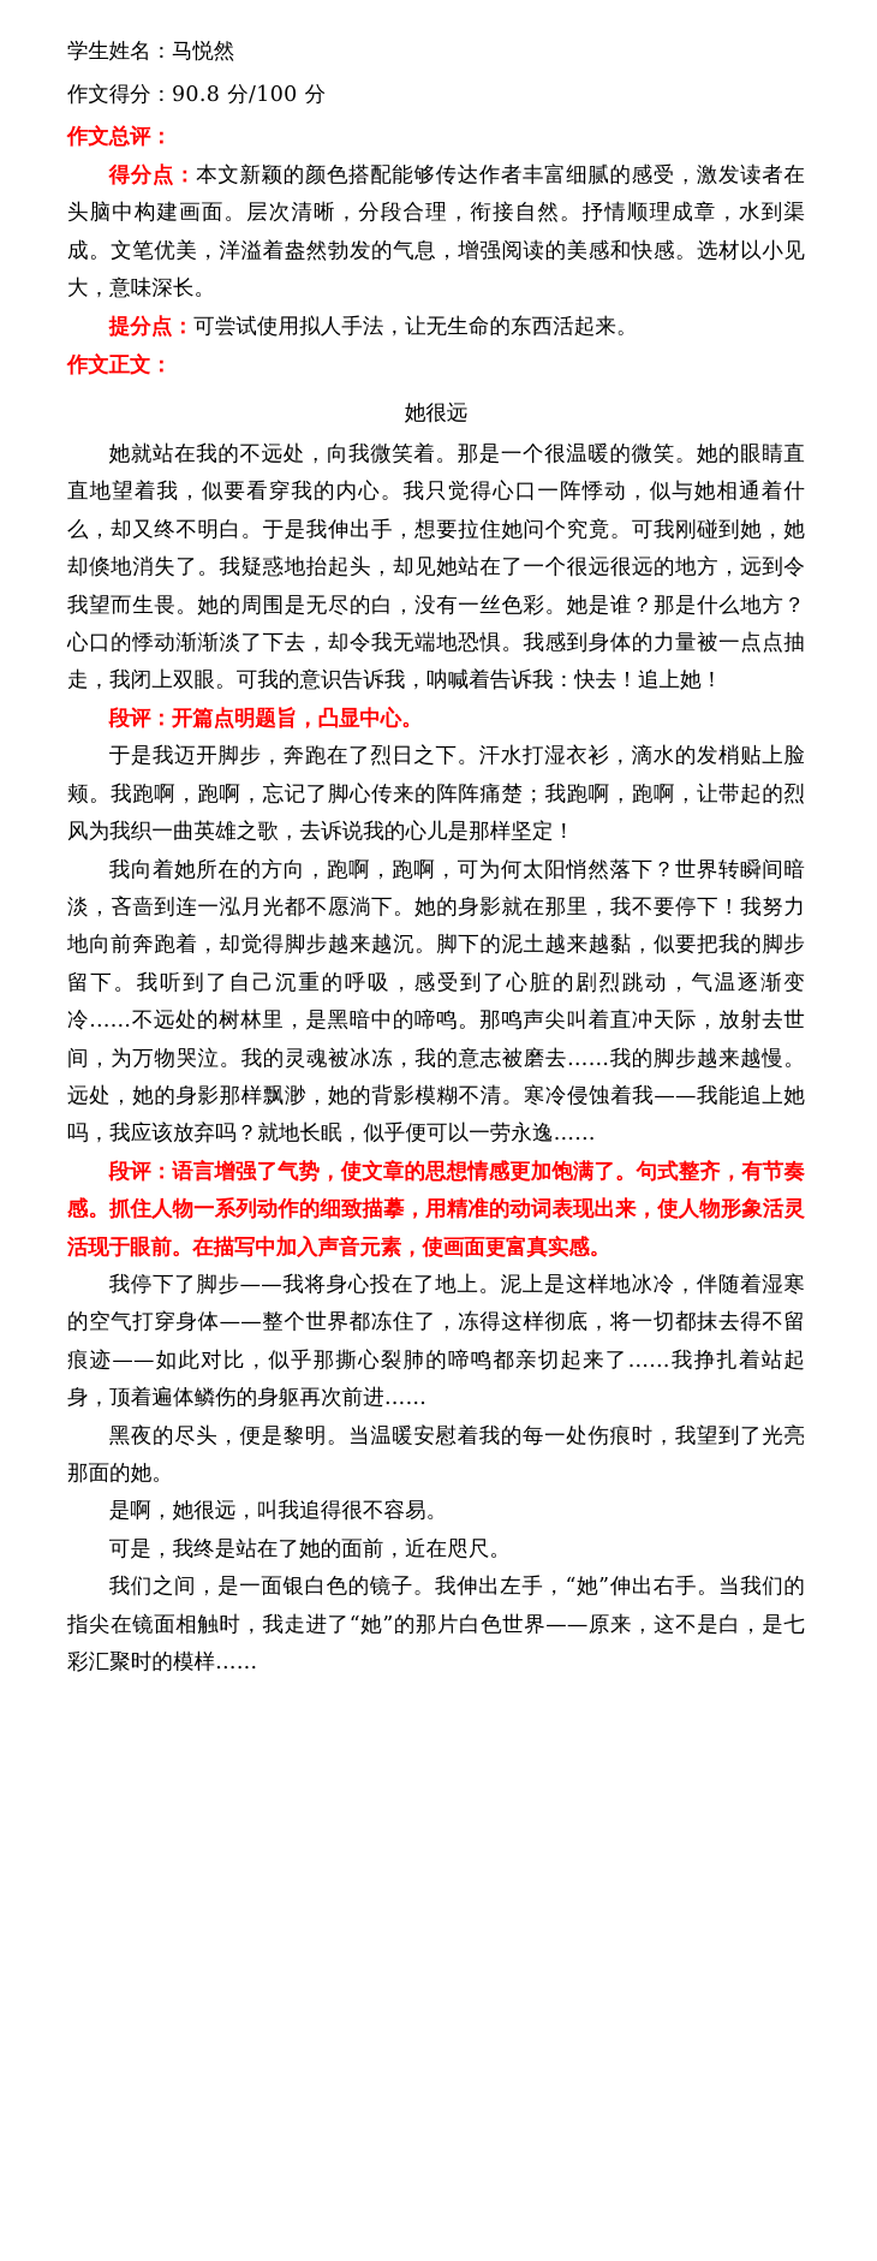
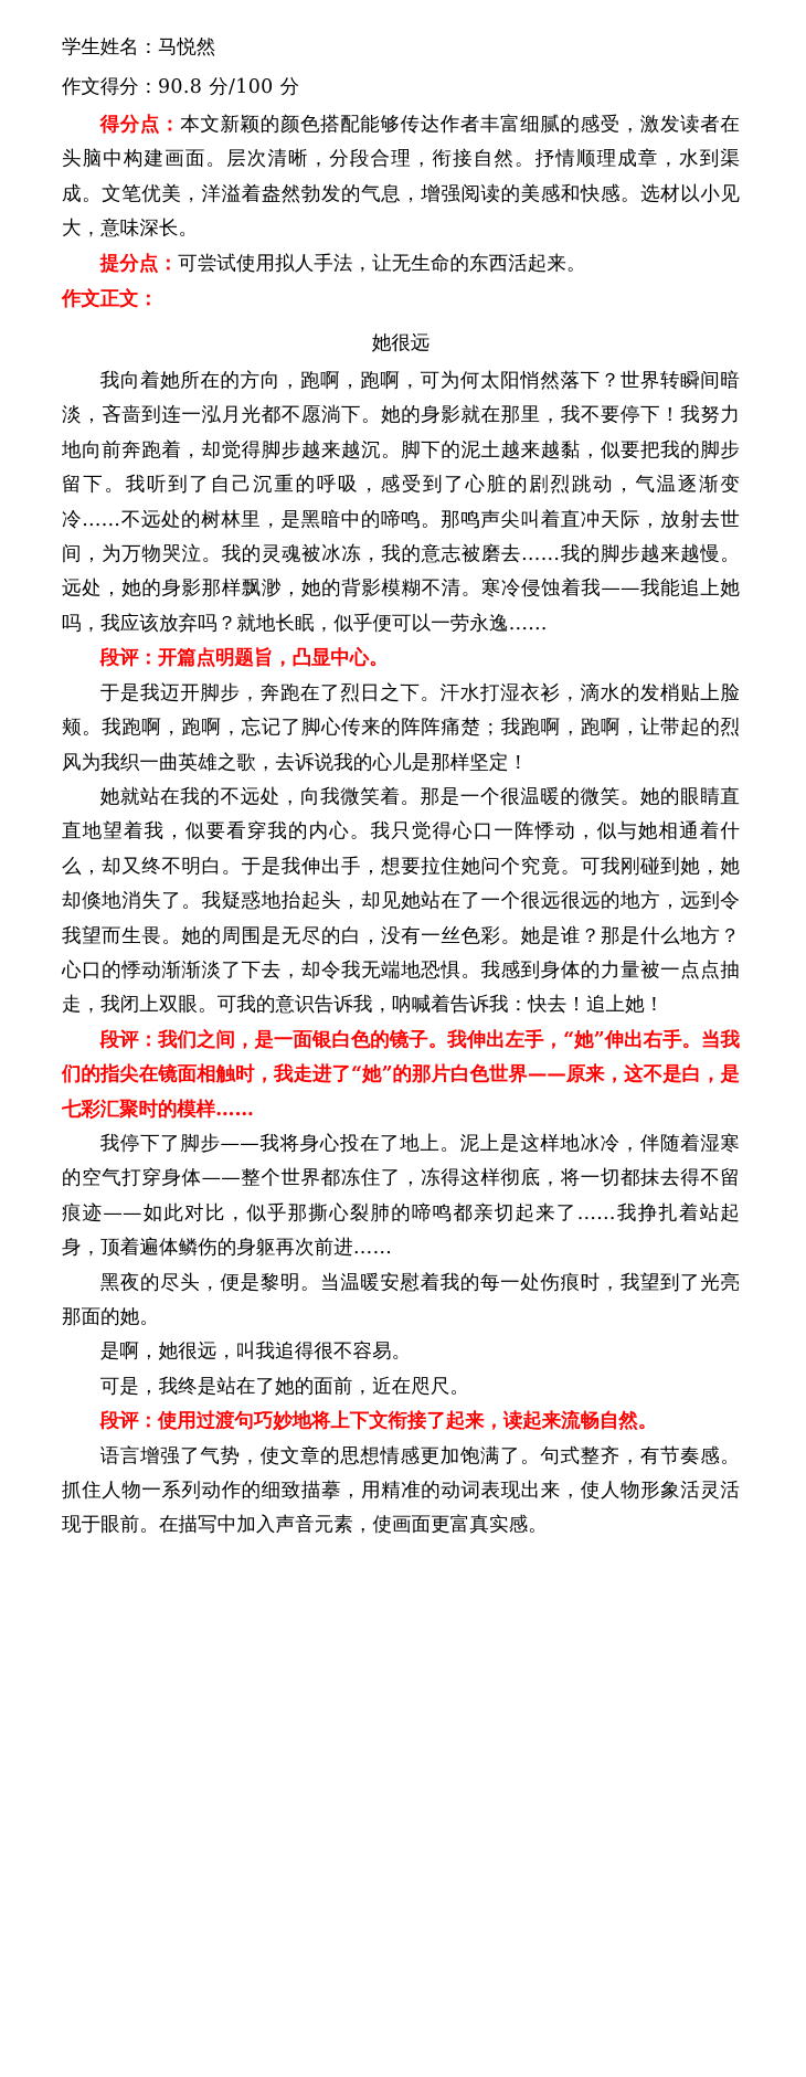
  学生姓名：马悦然
  作文得分：90.8 分/100 分
- 作文总评：
  得分点：本文新颖的颜色搭配能够传达作者丰富细腻的感受，激发读者在头脑中构建画面。层次清晰，分段合理，衔接自然。抒情顺理成章，水到渠成。文笔优美，洋溢着盎然勃发的气息，增强阅读的美感和快感。选材以小见大，意味深长。
  提分点：可尝试使用拟人手法，让无生命的东西活起来。
  作文正文：
  她很远
- 她就站在我的不远处，向我微笑着。那是一个很温暖的微笑。她的眼睛直直地望着我，似要看穿我的内心。我只觉得心口一阵悸动，似与她相通着什么，却又终不明白。于是我伸出手，想要拉住她问个究竟。可我刚碰到她，她却倏地消失了。我疑惑地抬起头，却见她站在了一个很远很远的地方，远到令我望而生畏。她的周围是无尽的白，没有一丝色彩。她是谁？那是什么地方？心口的悸动渐渐淡了下去，却令我无端地恐惧。我感到身体的力量被一点点抽走，我闭上双眼。可我的意识告诉我，呐喊着告诉我：快去！追上她！
+ 我向着她所在的方向，跑啊，跑啊，可为何太阳悄然落下？世界转瞬间暗淡，吝啬到连一泓月光都不愿淌下。她的身影就在那里，我不要停下！我努力地向前奔跑着，却觉得脚步越来越沉。脚下的泥土越来越黏，似要把我的脚步留下。我听到了自己沉重的呼吸，感受到了心脏的剧烈跳动，气温逐渐变冷……不远处的树林里，是黑暗中的啼鸣。那鸣声尖叫着直冲天际，放射去世间，为万物哭泣。我的灵魂被冰冻，我的意志被磨去……我的脚步越来越慢。远处，她的身影那样飘渺，她的背影模糊不清。寒冷侵蚀着我——我能追上她吗，我应该放弃吗？就地长眠，似乎便可以一劳永逸……
  段评：开篇点明题旨，凸显中心。
  于是我迈开脚步，奔跑在了烈日之下。汗水打湿衣衫，滴水的发梢贴上脸颊。我跑啊，跑啊，忘记了脚心传来的阵阵痛楚；我跑啊，跑啊，让带起的烈风为我织一曲英雄之歌，去诉说我的心儿是那样坚定！
- 我向着她所在的方向，跑啊，跑啊，可为何太阳悄然落下？世界转瞬间暗淡，吝啬到连一泓月光都不愿淌下。她的身影就在那里，我不要停下！我努力地向前奔跑着，却觉得脚步越来越沉。脚下的泥土越来越黏，似要把我的脚步留下。我听到了自己沉重的呼吸，感受到了心脏的剧烈跳动，气温逐渐变冷……不远处的树林里，是黑暗中的啼鸣。那鸣声尖叫着直冲天际，放射去世间，为万物哭泣。我的灵魂被冰冻，我的意志被磨去……我的脚步越来越慢。远处，她的身影那样飘渺，她的背影模糊不清。寒冷侵蚀着我——我能追上她吗，我应该放弃吗？就地长眠，似乎便可以一劳永逸……
+ 她就站在我的不远处，向我微笑着。那是一个很温暖的微笑。她的眼睛直直地望着我，似要看穿我的内心。我只觉得心口一阵悸动，似与她相通着什么，却又终不明白。于是我伸出手，想要拉住她问个究竟。可我刚碰到她，她却倏地消失了。我疑惑地抬起头，却见她站在了一个很远很远的地方，远到令我望而生畏。她的周围是无尽的白，没有一丝色彩。她是谁？那是什么地方？心口的悸动渐渐淡了下去，却令我无端地恐惧。我感到身体的力量被一点点抽走，我闭上双眼。可我的意识告诉我，呐喊着告诉我：快去！追上她！
- 段评：语言增强了气势，使文章的思想情感更加饱满了。句式整齐，有节奏感。抓住人物一系列动作的细致描摹，用精准的动词表现出来，使人物形象活灵活现于眼前。在描写中加入声音元素，使画面更富真实感。
+ 段评：我们之间，是一面银白色的镜子。我伸出左手，“她”伸出右手。当我们的指尖在镜面相触时，我走进了“她”的那片白色世界——原来，这不是白，是七彩汇聚时的模样……
  我停下了脚步——我将身心投在了地上。泥上是这样地冰冷，伴随着湿寒的空气打穿身体——整个世界都冻住了，冻得这样彻底，将一切都抹去得不留痕迹——如此对比，似乎那撕心裂肺的啼鸣都亲切起来了……我挣扎着站起身，顶着遍体鳞伤的身躯再次前进……
  黑夜的尽头，便是黎明。当温暖安慰着我的每一处伤痕时，我望到了光亮那面的她。
  是啊，她很远，叫我追得很不容易。
  可是，我终是站在了她的面前，近在咫尺。
+ 段评：使用过渡句巧妙地将上下文衔接了起来，读起来流畅自然。
- 我们之间，是一面银白色的镜子。我伸出左手，“她”伸出右手。当我们的指尖在镜面相触时，我走进了“她”的那片白色世界——原来，这不是白，是七彩汇聚时的模样……
+ 语言增强了气势，使文章的思想情感更加饱满了。句式整齐，有节奏感。抓住人物一系列动作的细致描摹，用精准的动词表现出来，使人物形象活灵活现于眼前。在描写中加入声音元素，使画面更富真实感。
